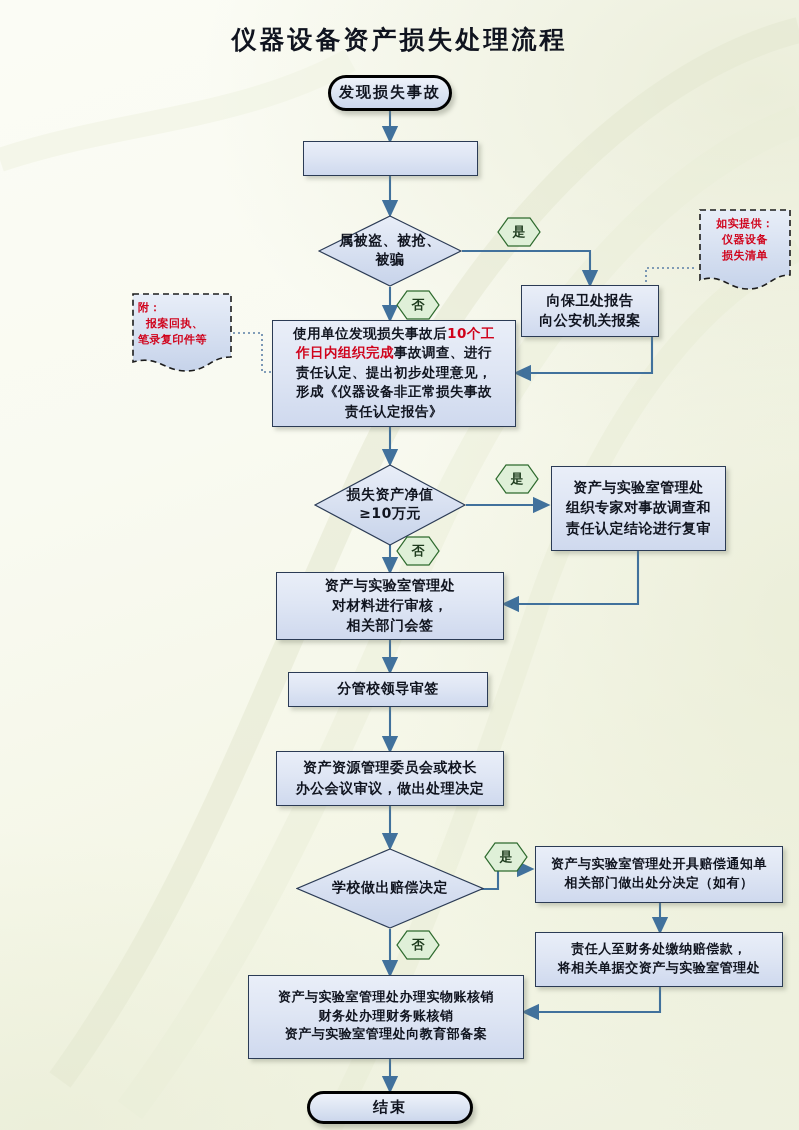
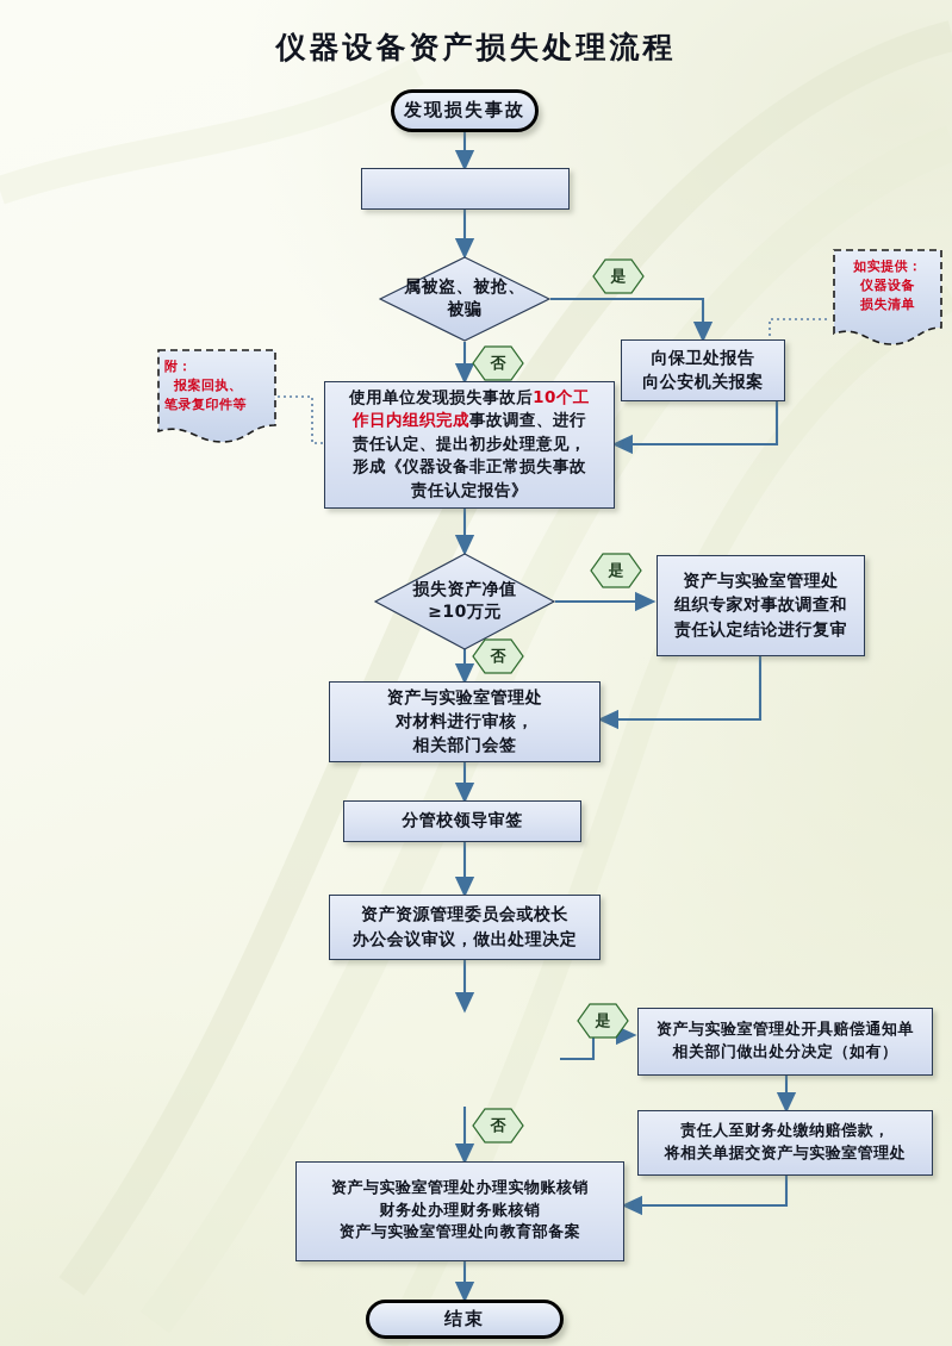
  仪器设备资产损失处理流程
  发现损失事故
  属被盗、被抢、
  被骗
  是
  否
  向保卫处报告
  向公安机关报案
  附：
  报案回执、
  笔录复印件等
  如实提供：
  仪器设备
  损失清单
  使用单位发现损失事故后10个工
  作日内组织完成事故调查、进行
  责任认定、提出初步处理意见，
  形成《仪器设备非正常损失事故
  责任认定报告》
  损失资产净值
  ≥10万元
  是
  否
  资产与实验室管理处
  组织专家对事故调查和
  责任认定结论进行复审
  资产与实验室管理处
  对材料进行审核，
  相关部门会签
  分管校领导审签
  资产资源管理委员会或校长
  办公会议审议，做出处理决定
- 学校做出赔偿决定
  是
  否
  资产与实验室管理处开具赔偿通知单
  相关部门做出处分决定（如有）
  责任人至财务处缴纳赔偿款，
  将相关单据交资产与实验室管理处
  资产与实验室管理处办理实物账核销
  财务处办理财务账核销
  资产与实验室管理处向教育部备案
  结束
